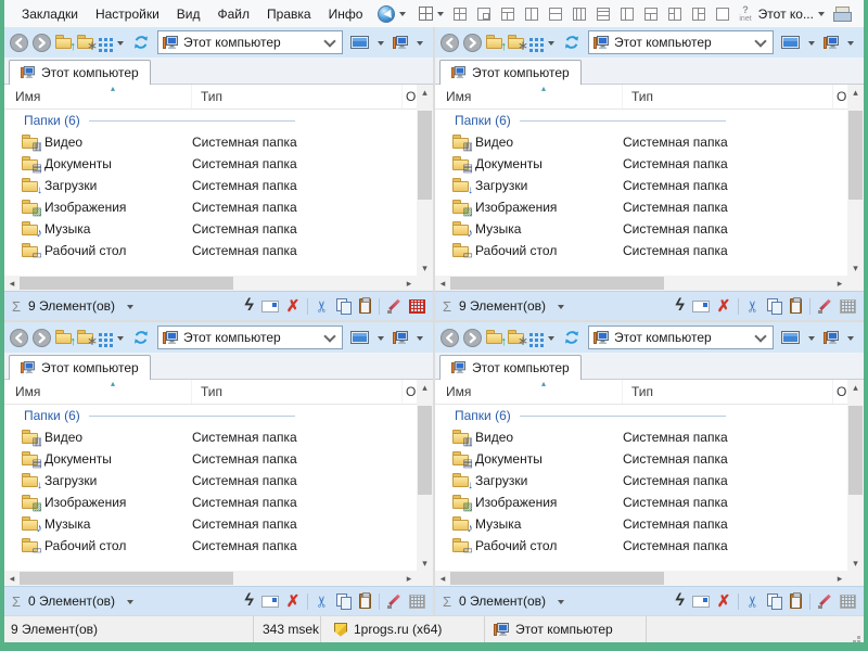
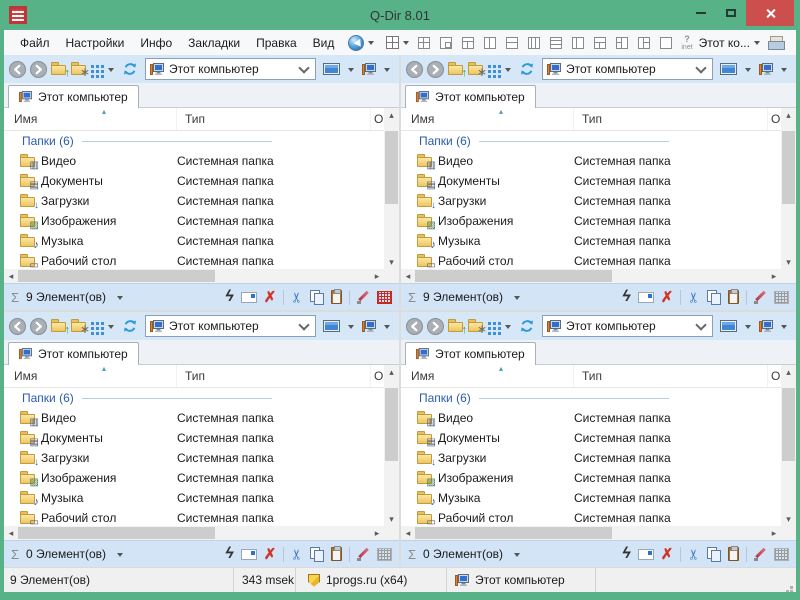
+ Q-Dir 8.01
- Закладки
+ Файл
  Настройки
- Вид
+ Инфо
- Файл
+ Закладки
  Правка
- Инфо
+ Вид
  ?
  Этот ко...
  Этот компьютер
  Этот компьютер
  Имя
  Тип
  О
  Папки (6)
  Видео
  Системная папка
  Документы
  Системная папка
  Загрузки
  Системная папка
  Изображения
  Системная папка
  Музыка
  Системная папка
  Рабочий стол
  Системная папка
  9 Элемент(ов)
  Этот компьютер
  Этот компьютер
  Имя
  Тип
  О
  Папки (6)
  Видео
  Системная папка
  Документы
  Системная папка
  Загрузки
  Системная папка
  Изображения
  Системная папка
  Музыка
  Системная папка
  Рабочий стол
  Системная папка
  9 Элемент(ов)
  Этот компьютер
  Этот компьютер
  Имя
  Тип
  О
  Папки (6)
  Видео
  Системная папка
  Документы
  Системная папка
  Загрузки
  Системная папка
  Изображения
  Системная папка
  Музыка
  Системная папка
  Рабочий стол
  Системная папка
  0 Элемент(ов)
  Этот компьютер
  Этот компьютер
  Имя
  Тип
  О
  Папки (6)
  Видео
  Системная папка
  Документы
  Системная папка
  Загрузки
  Системная папка
  Изображения
  Системная папка
  Музыка
  Системная папка
  Рабочий стол
  Системная папка
  0 Элемент(ов)
  9 Элемент(ов)
  343 msek
  1progs.ru (x64)
  Этот компьютер
